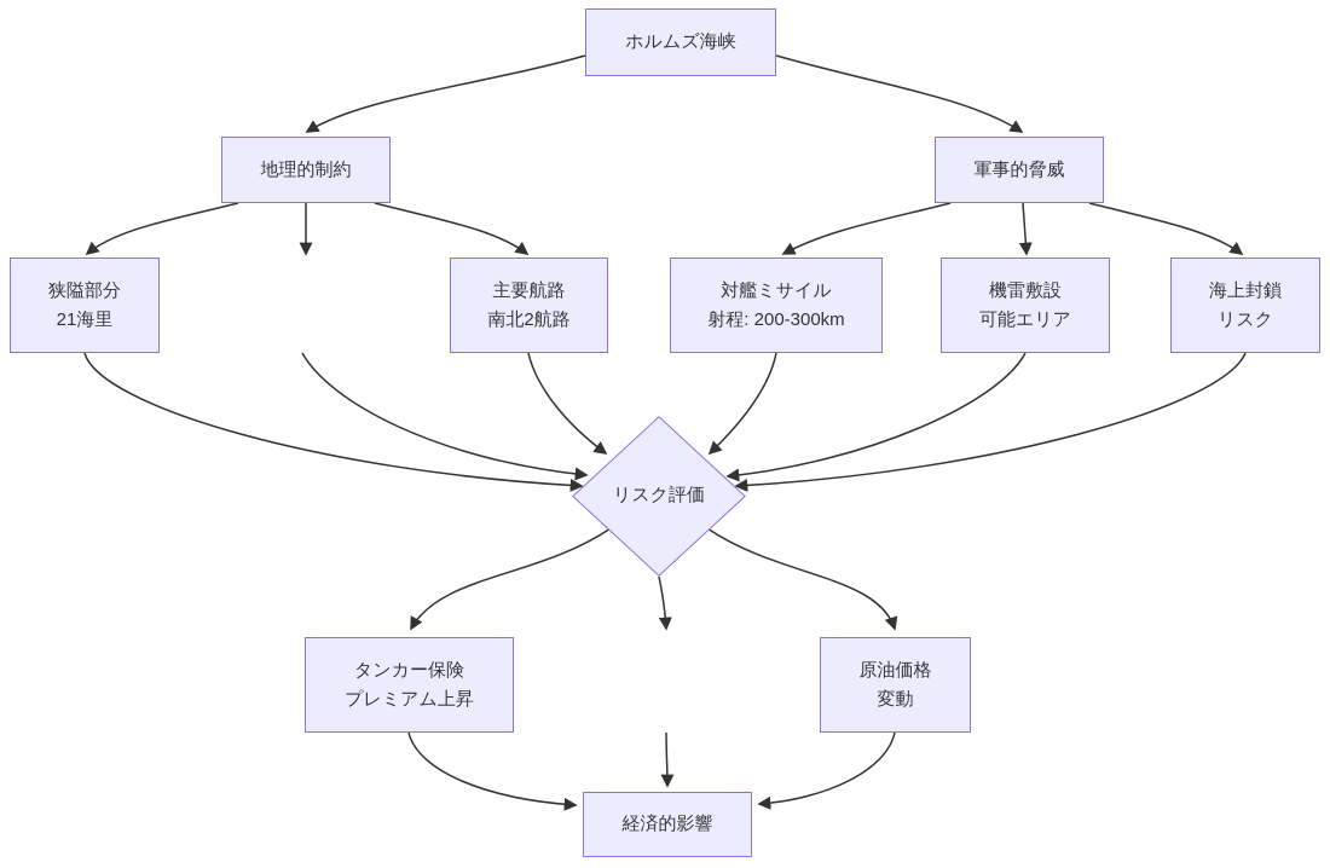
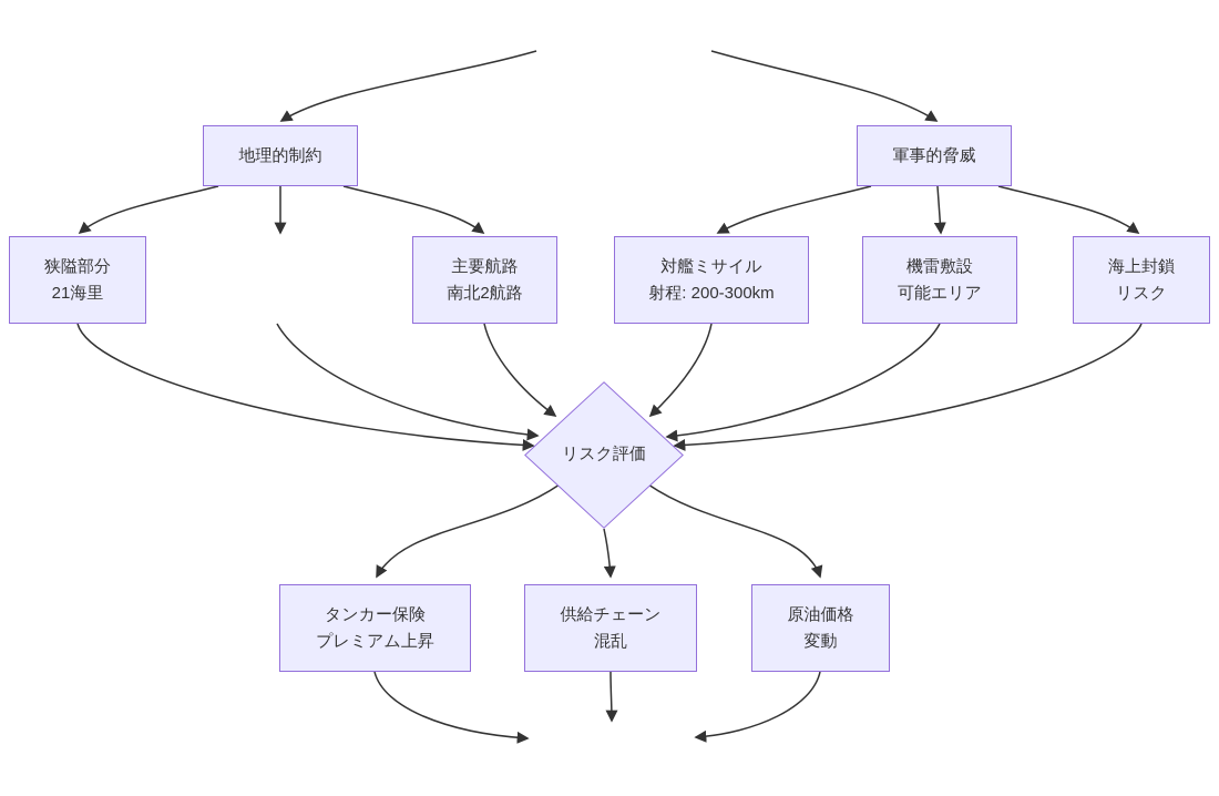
- ホルムズ海峡
  地理的制約
  軍事的脅威
  狭隘部分
  21海里
  主要航路
  南北2航路
  対艦ミサイル
  射程: 200-300km
  機雷敷設
  可能エリア
  海上封鎖
  リスク
  リスク評価
  タンカー保険
  プレミアム上昇
+ 供給チェーン
+ 混乱
  原油価格
  変動
- 経済的影響
